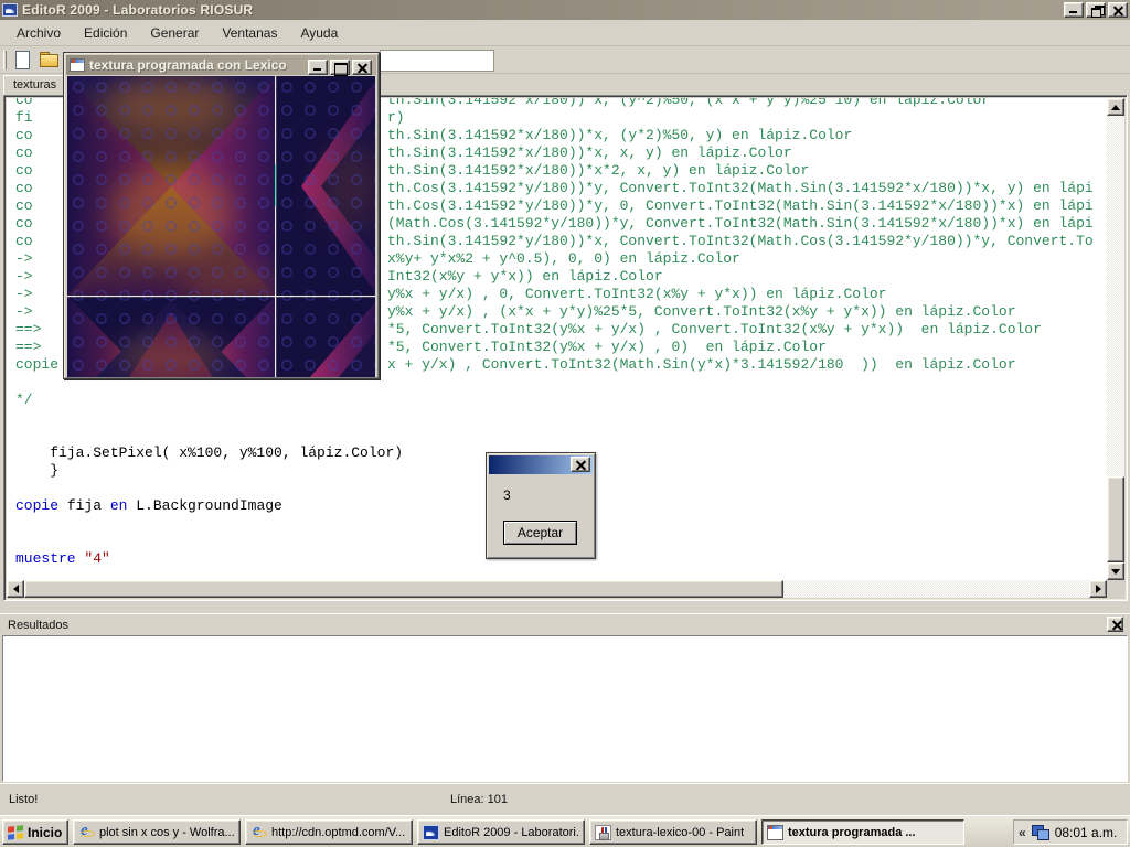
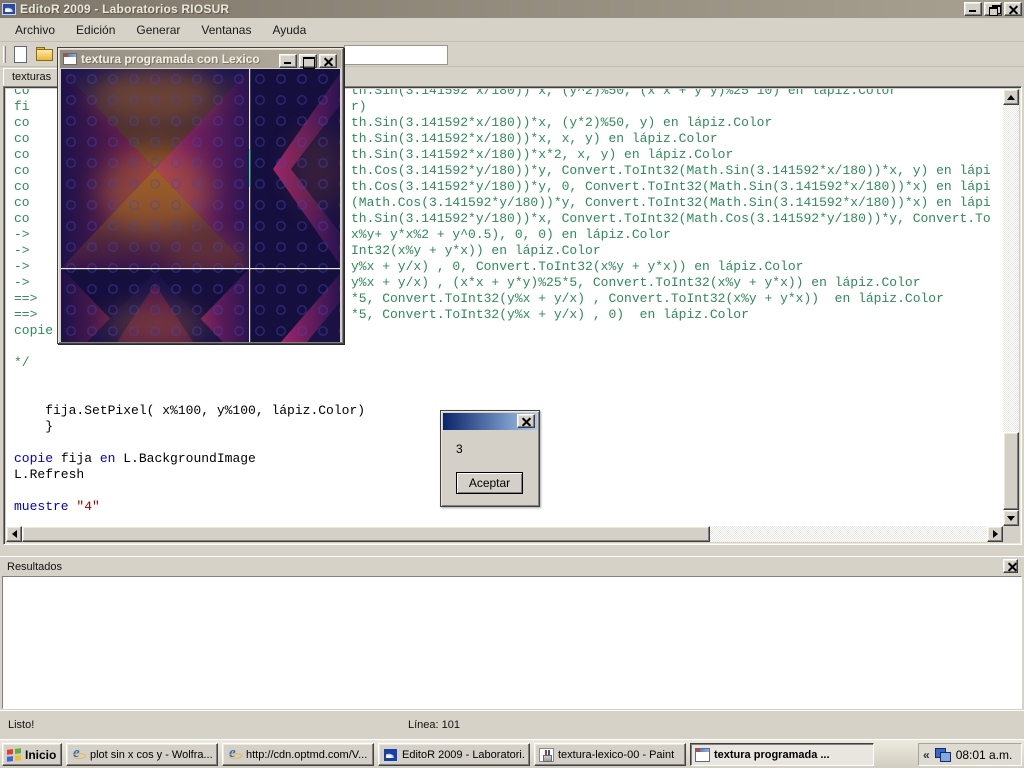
  EditoR 2009 - Laboratorios RIOSUR
  Archivo
  Edición
  Generar
  Ventanas
  Ayuda
  texturas
  co
  th.Sin(3.141592*x/180))*x, (y^2)%50, (x*x + y*y)%25*10) en lápiz.Color
  fi
  r)
  co
  th.Sin(3.141592*x/180))*x, (y*2)%50, y) en lápiz.Color
  co
  th.Sin(3.141592*x/180))*x, x, y) en lápiz.Color
  co
  th.Sin(3.141592*x/180))*x*2, x, y) en lápiz.Color
  co
  th.Cos(3.141592*y/180))*y, Convert.ToInt32(Math.Sin(3.141592*x/180))*x, y) en lápi
  co
  th.Cos(3.141592*y/180))*y, 0, Convert.ToInt32(Math.Sin(3.141592*x/180))*x) en lápi
  co
  (Math.Cos(3.141592*y/180))*y, Convert.ToInt32(Math.Sin(3.141592*x/180))*x) en lápi
  co
  th.Sin(3.141592*y/180))*x, Convert.ToInt32(Math.Cos(3.141592*y/180))*y, Convert.To
  ->
  x%y+ y*x%2 + y^0.5), 0, 0) en lápiz.Color
  ->
  Int32(x%y + y*x)) en lápiz.Color
  ->
  y%x + y/x) , 0, Convert.ToInt32(x%y + y*x)) en lápiz.Color
  ->
  y%x + y/x) , (x*x + y*y)%25*5, Convert.ToInt32(x%y + y*x)) en lápiz.Color
  ==>
  *5, Convert.ToInt32(y%x + y/x) , Convert.ToInt32(x%y + y*x)) en lápiz.Color
  ==>
  *5, Convert.ToInt32(y%x + y/x) , 0) en lápiz.Color
  copie
- x + y/x) , Convert.ToInt32(Math.Sin(y*x)*3.141592/180 )) en lápiz.Color
  */
  fija.SetPixel( x%100, y%100, lápiz.Color)
  }
  copie fija en L.BackgroundImage
+ L.Refresh
  muestre "4"
  textura programada con Lexico
  3
  Aceptar
  Resultados
  Listo!
  Línea: 101
  Inicio
  plot sin x cos y - Wolfra...
  http://cdn.optmd.com/V...
  EditoR 2009 - Laboratori.
  textura-lexico-00 - Paint
  textura programada ...
  «
  08:01 a.m.
